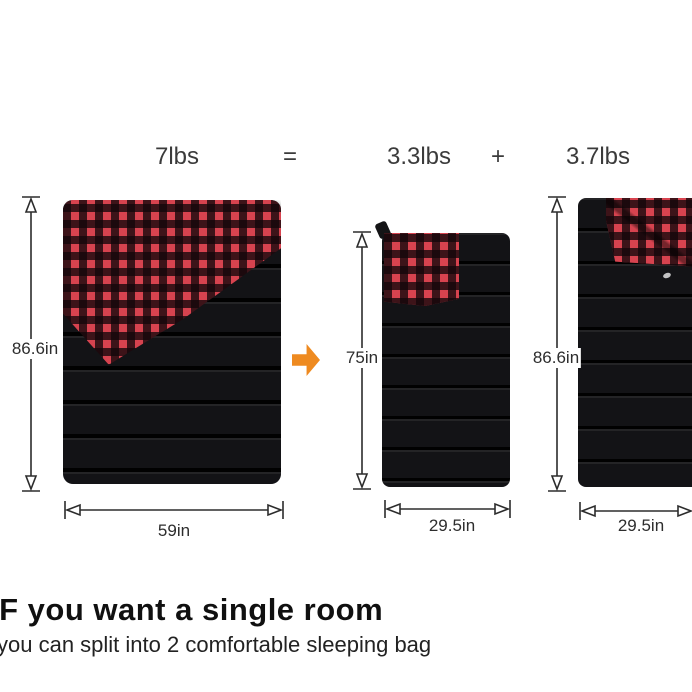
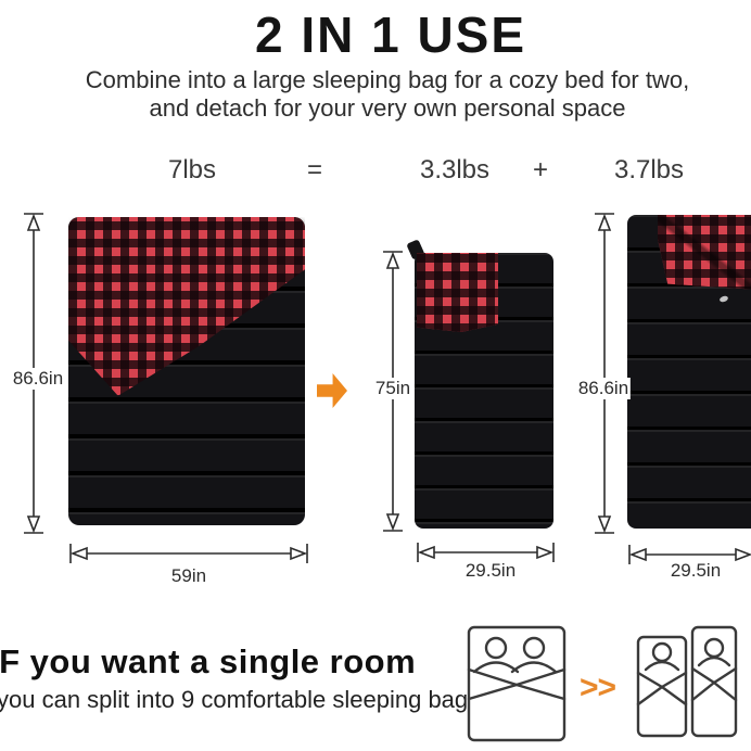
+ 2 IN 1 USE
+ Combine into a large sleeping bag for a cozy bed for two,
+ and detach for your very own personal space
  7lbs
  =
  3.3lbs
  +
  3.7lbs
  86.6in
  75in
  86.6in
  59in
  29.5in
  29.5in
  F you want a single room
- you can split into 2 comfortable sleeping bag
+ you can split into 9 comfortable sleeping bag
+ >>
